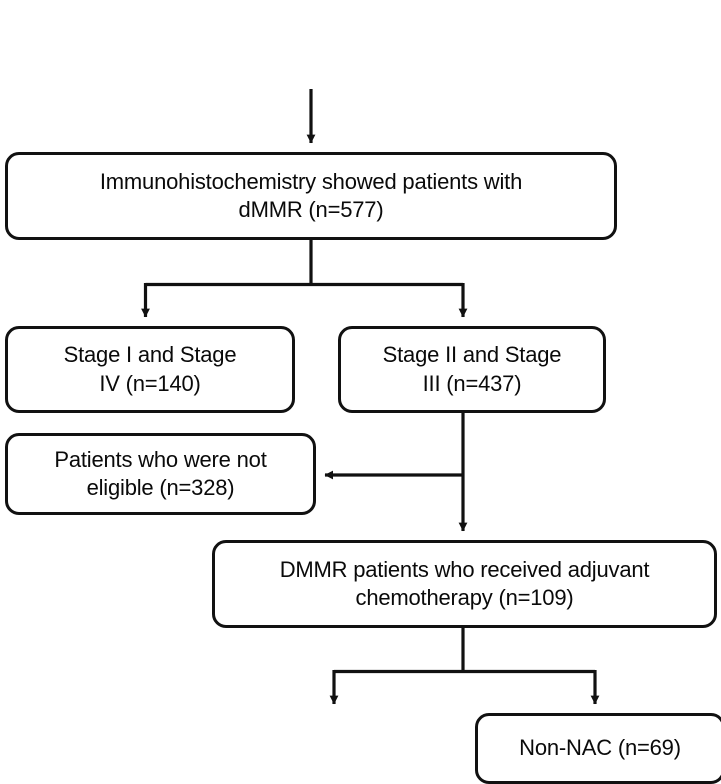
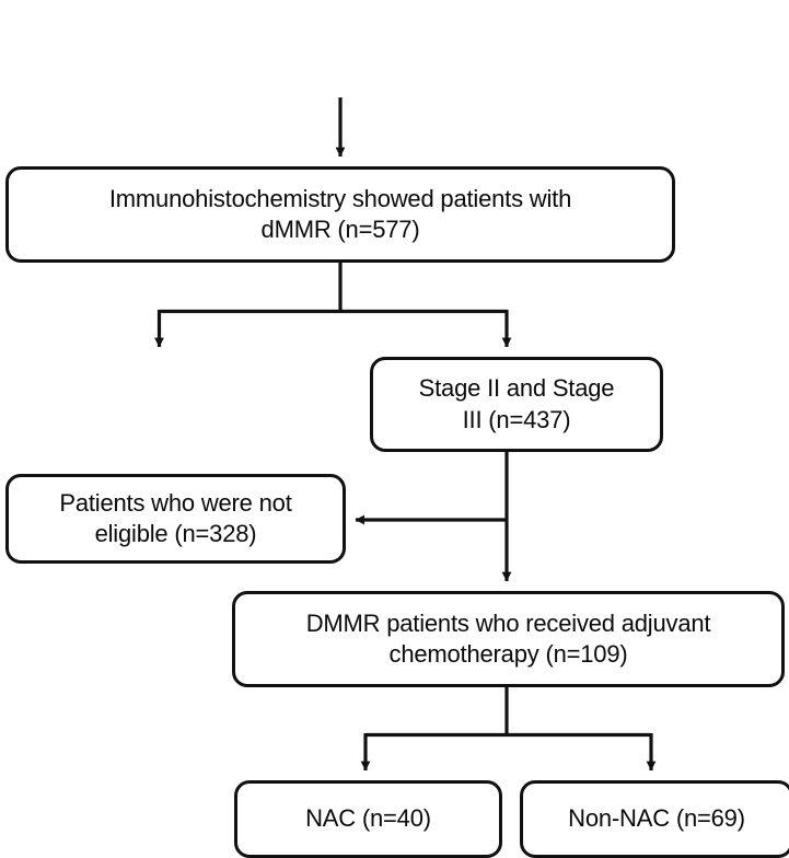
  Immunohistochemistry showed patients with
  dMMR (n=577)
- Stage I and Stage
- IV (n=140)
  Stage II and Stage
  III (n=437)
  Patients who were not
  eligible (n=328)
  DMMR patients who received adjuvant
  chemotherapy (n=109)
+ NAC (n=40)
  Non-NAC (n=69)
